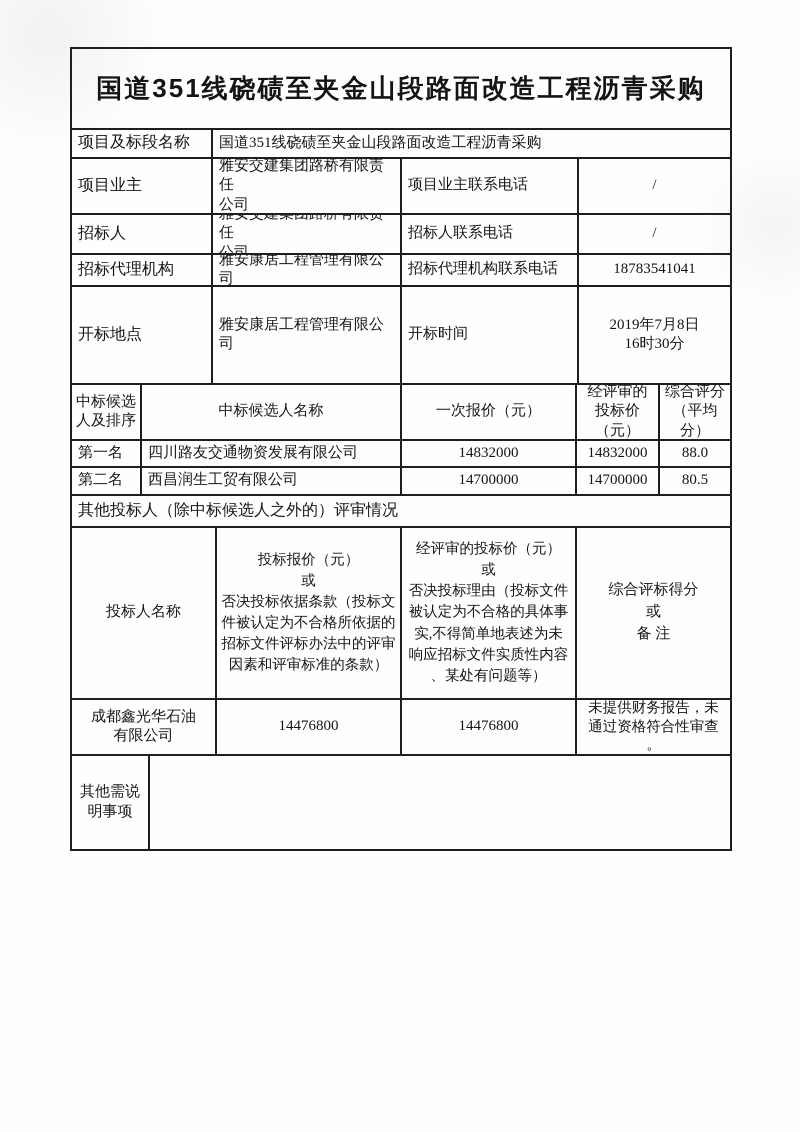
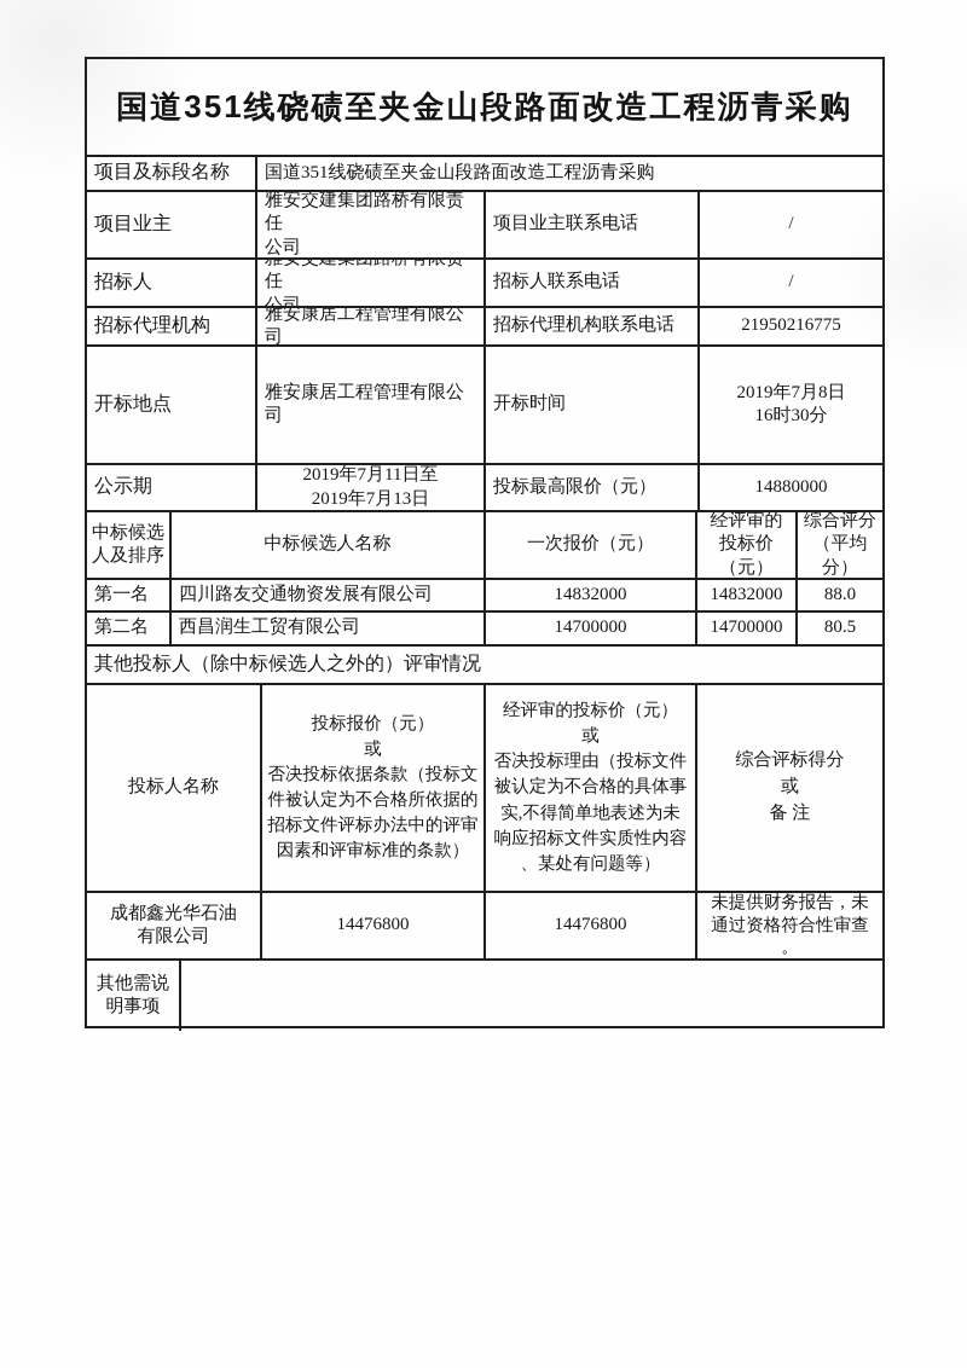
  国道351线硗碛至夹金山段路面改造工程沥青采购
  项目及标段名称
  国道351线硗碛至夹金山段路面改造工程沥青采购
  项目业主
  雅安交建集团路桥有限责任
  公司
  项目业主联系电话
  /
  招标人
  公司
  招标人联系电话
  /
  招标代理机构
  雅安康居工程管理有限公司
  招标代理机构联系电话
- 18783541041
+ 21950216775
  开标地点
  雅安康居工程管理有限公司
  开标时间
  2019年7月8日
  16时30分
+ 公示期
+ 2019年7月11日至
+ 2019年7月13日
+ 投标最高限价（元）
+ 14880000
  中标候选
  人及排序
  中标候选人名称
  一次报价（元）
  经评审的
  投标价
  （元）
  综合评分
  （平均
  分）
  第一名
  四川路友交通物资发展有限公司
  14832000
  14832000
  88.0
  第二名
  西昌润生工贸有限公司
  14700000
  14700000
  80.5
  其他投标人（除中标候选人之外的）评审情况
  投标人名称
  投标报价（元）
  或
  否决投标依据条款（投标文
  件被认定为不合格所依据的
  招标文件评标办法中的评审
  因素和评审标准的条款）
  经评审的投标价（元）
  或
  否决投标理由（投标文件
  被认定为不合格的具体事
  实,不得简单地表述为未
  响应招标文件实质性内容
  、某处有问题等）
  综合评标得分
  或
  备 注
  成都鑫光华石油
  有限公司
  14476800
  14476800
  未提供财务报告，未
  通过资格符合性审查
  。
  其他需说
  明事项
